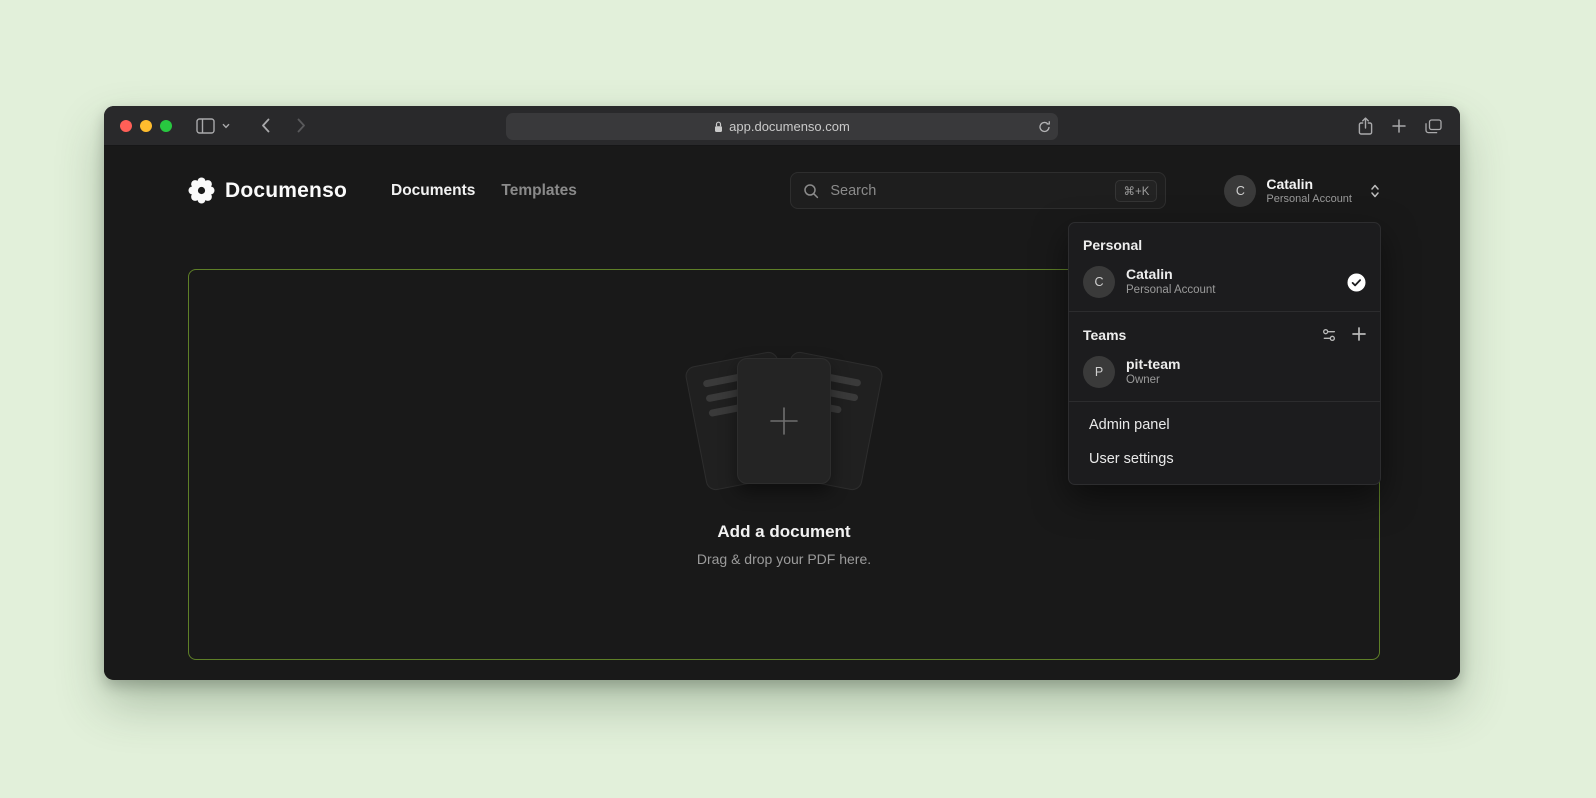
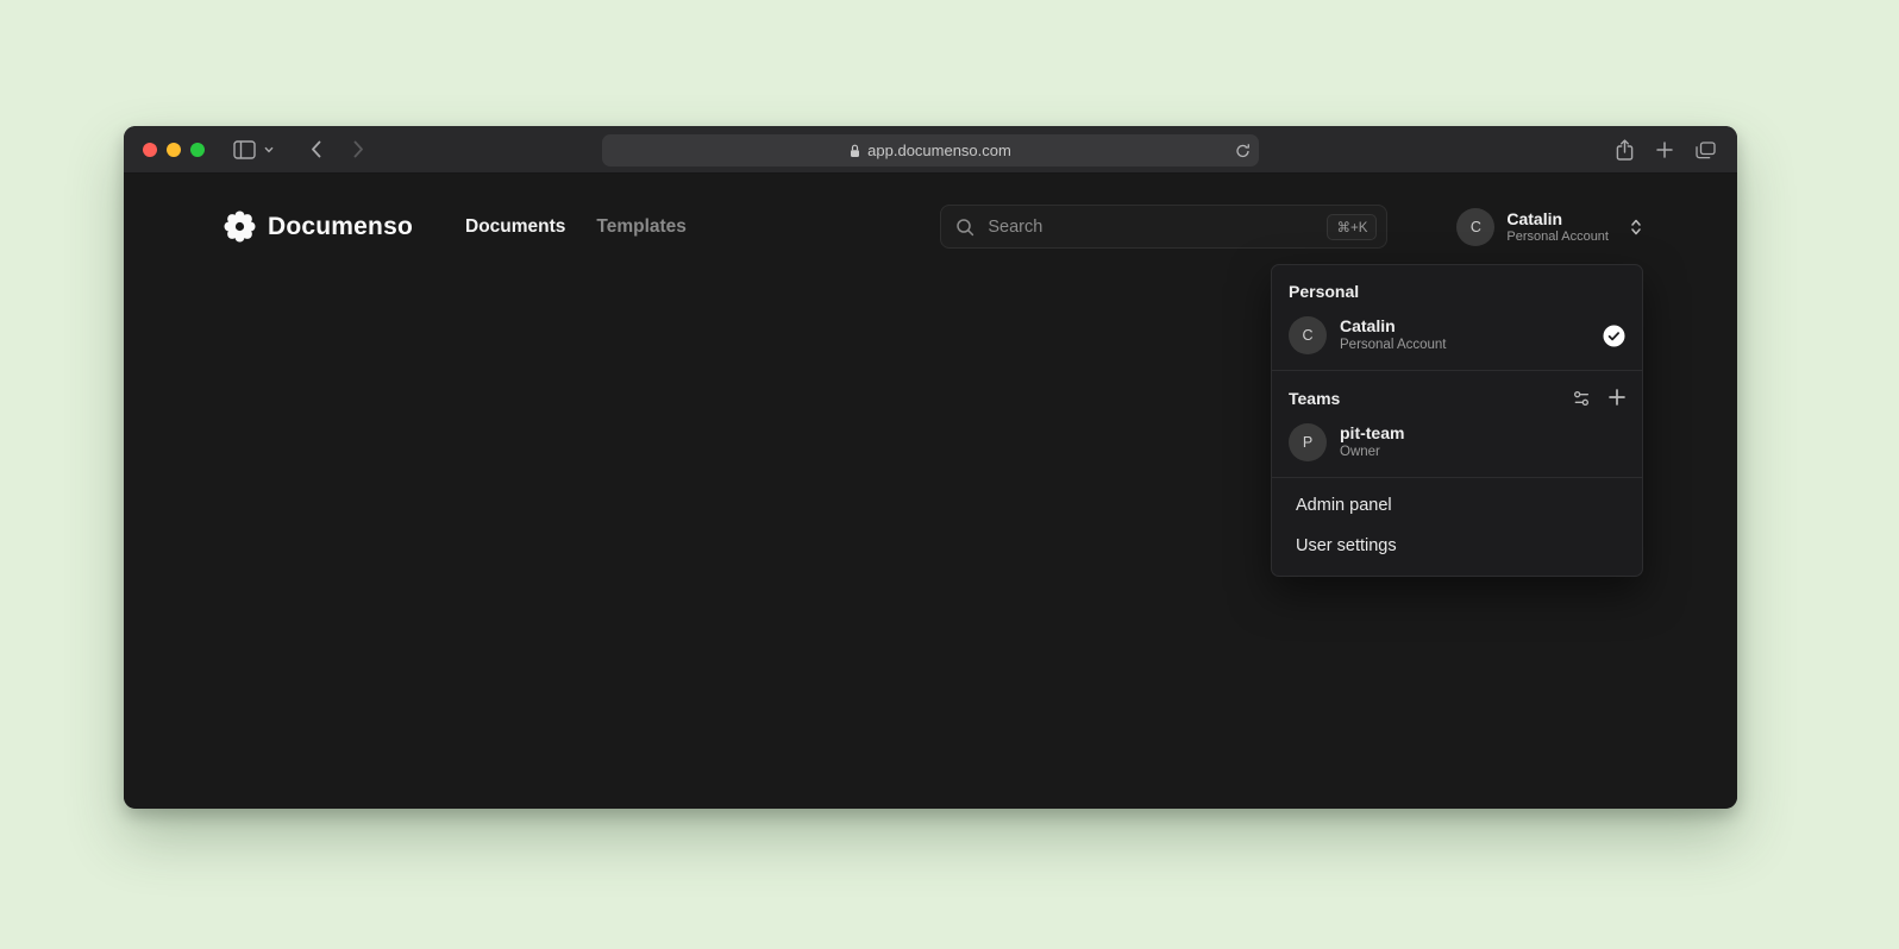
  app.documenso.com
  Documenso
  Documents
  Templates
  Search
  ⌘+K
  C
  Catalin
  Personal Account
- Add a document
- Drag & drop your PDF here.
  Personal
  C
  Catalin
  Personal Account
  Teams
  P
  pit-team
  Owner
  Admin panel
  User settings
